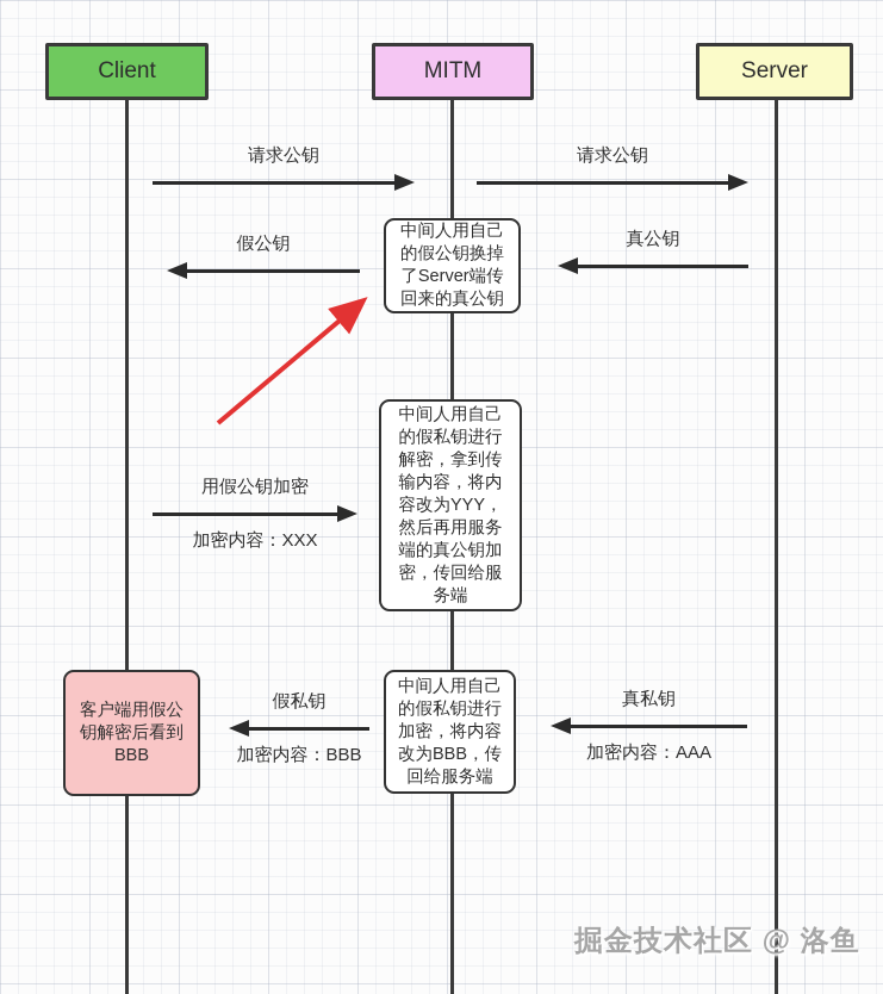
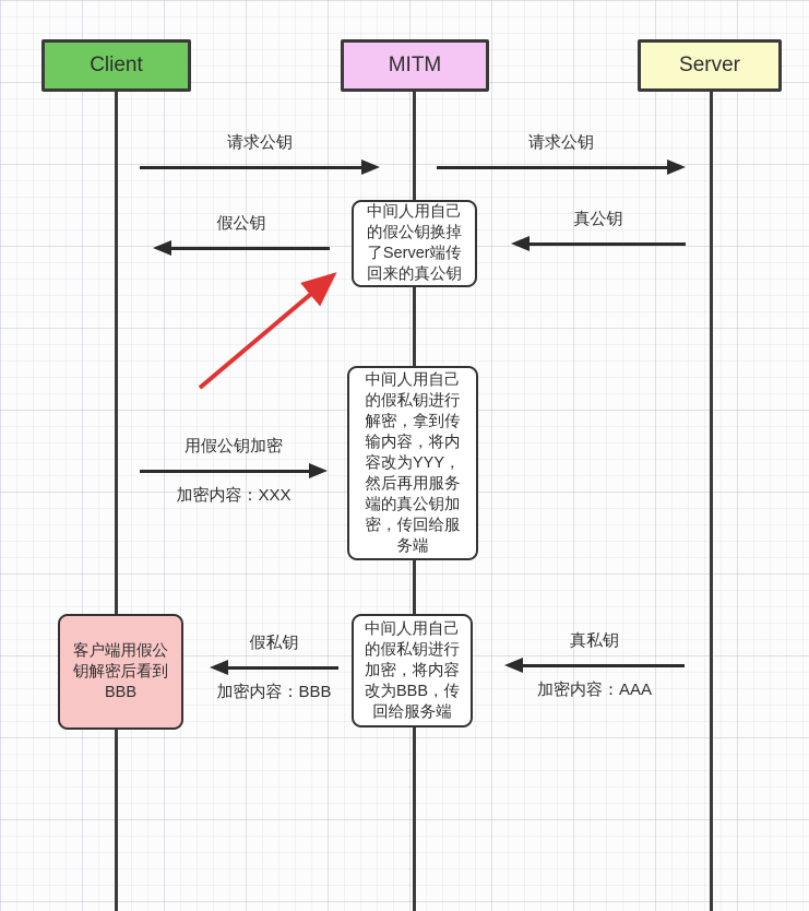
  Client
  MITM
  Server
  请求公钥
  请求公钥
  假公钥
  真公钥
  中间人用自己
  的假公钥换掉
  了Server端传
  回来的真公钥
  中间人用自己
  的假私钥进行
  解密，拿到传
  输内容，将内
  容改为YYY，
  然后再用服务
  端的真公钥加
  密，传回给服
  务端
  用假公钥加密
  加密内容：XXX
  中间人用自己
  的假私钥进行
  加密，将内容
  改为BBB，传
  回给服务端
  客户端用假公
  钥解密后看到
  BBB
  假私钥
  加密内容：BBB
  真私钥
  加密内容：AAA
- 掘金技术社区 @ 洛鱼
